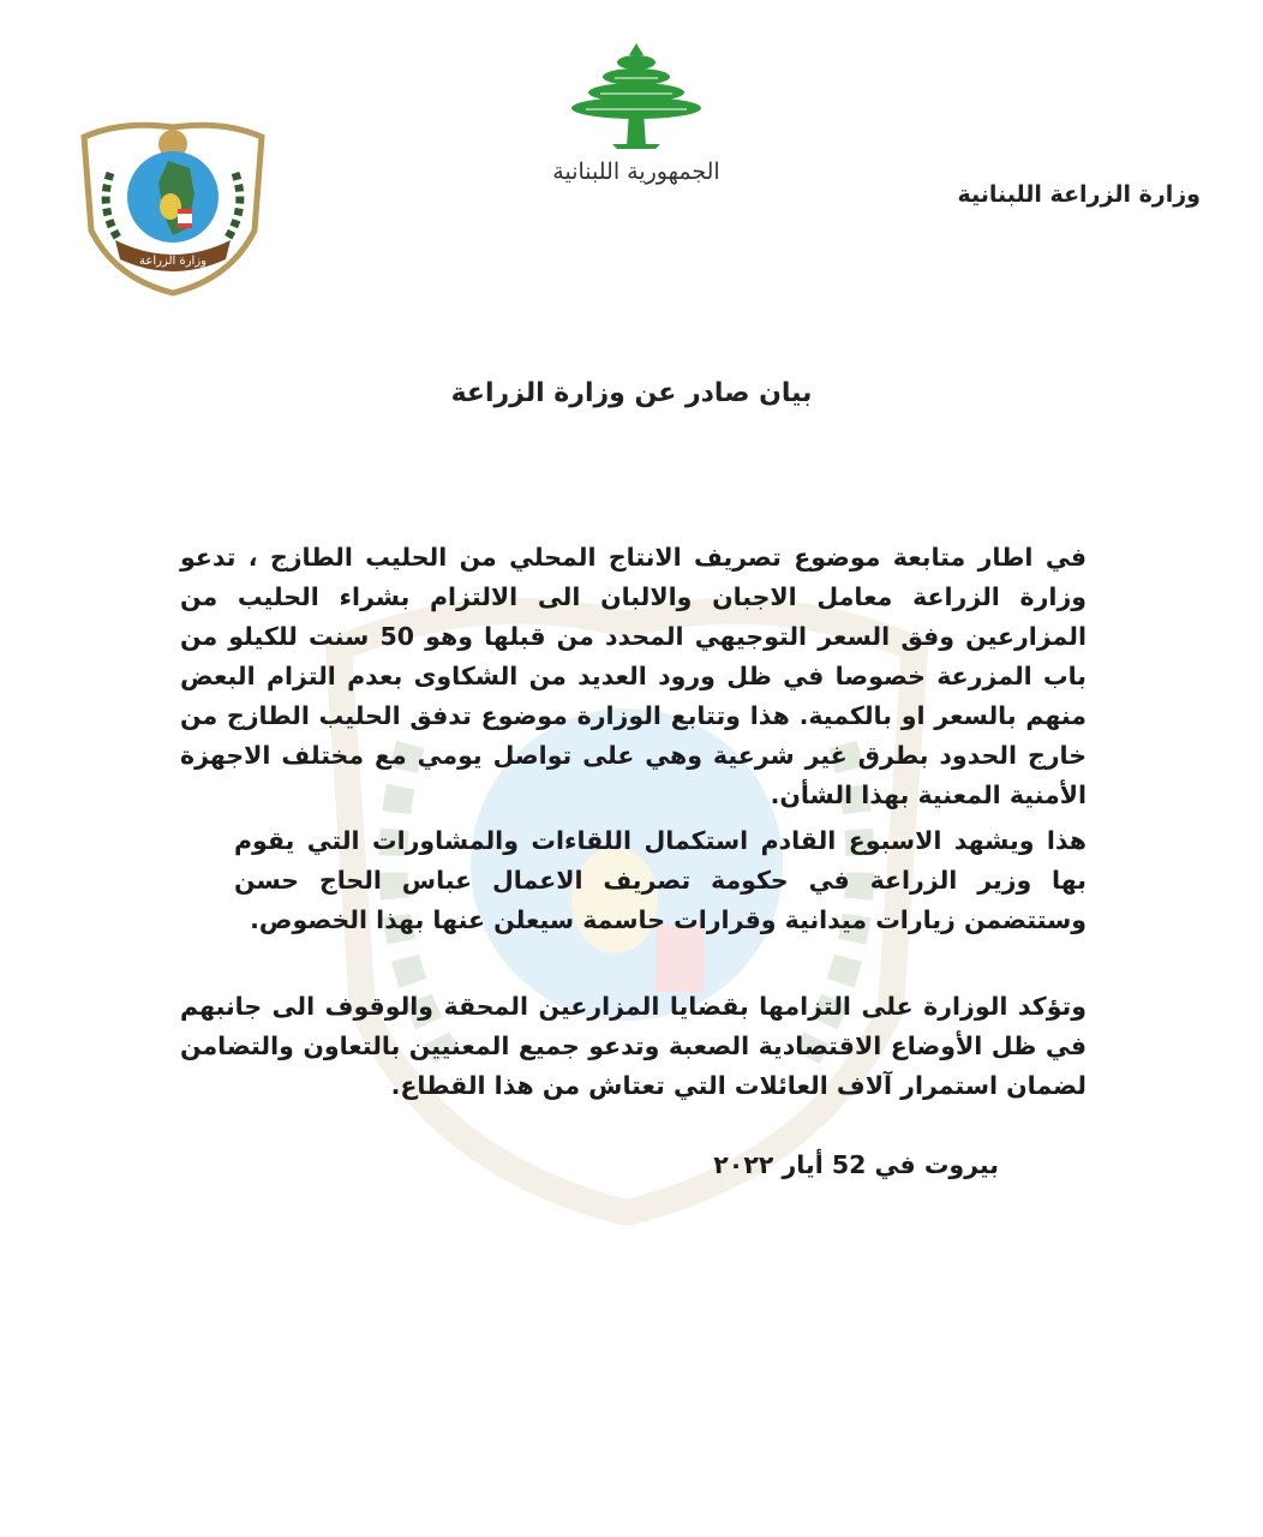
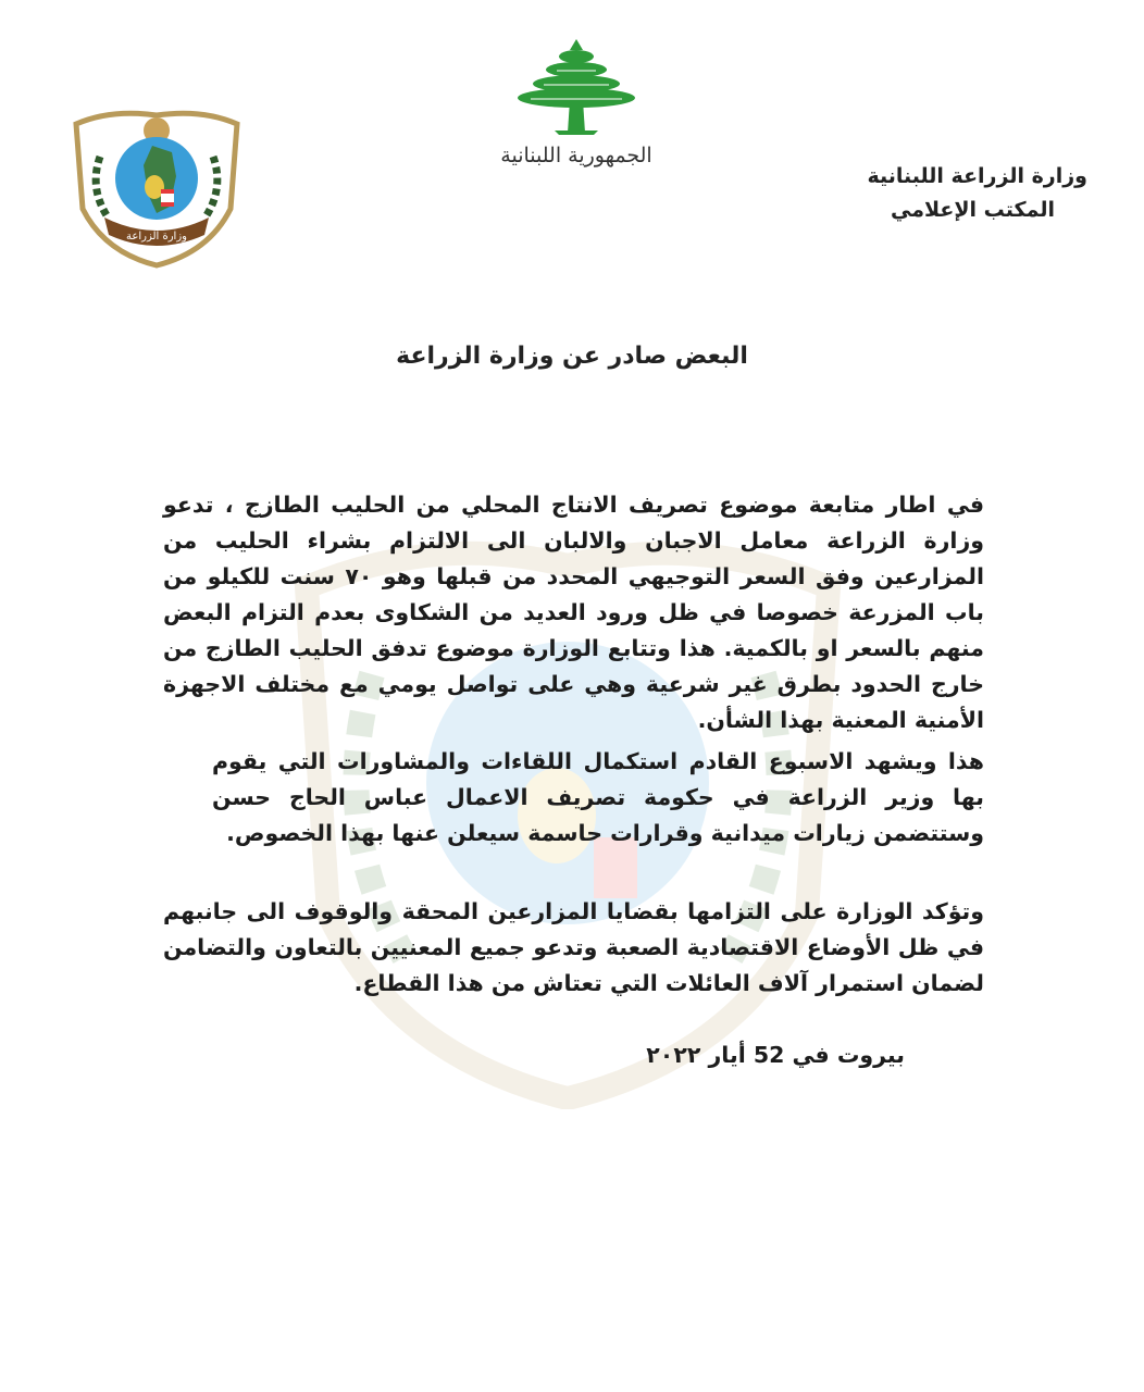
  وزارة الزراعة
  الجمهورية اللبنانية
  وزارة الزراعة اللبنانية
+ المكتب الإعلامي
- بيان صادر عن وزارة الزراعة
+ البعض صادر عن وزارة الزراعة
- في اطار متابعة موضوع تصريف الانتاج المحلي من الحليب الطازج ، تدعو وزارة الزراعة معامل الاجبان والالبان الى الالتزام بشراء الحليب من المزارعين وفق السعر التوجيهي المحدد من قبلها وهو 50 سنت للكيلو من باب المزرعة خصوصا في ظل ورود العديد من الشكاوى بعدم التزام البعض منهم بالسعر او بالكمية. هذا وتتابع الوزارة موضوع تدفق الحليب الطازج من خارج الحدود بطرق غير شرعية وهي على تواصل يومي مع مختلف الاجهزة الأمنية المعنية بهذا الشأن.
+ في اطار متابعة موضوع تصريف الانتاج المحلي من الحليب الطازج ، تدعو وزارة الزراعة معامل الاجبان والالبان الى الالتزام بشراء الحليب من المزارعين وفق السعر التوجيهي المحدد من قبلها وهو ٧٠ سنت للكيلو من باب المزرعة خصوصا في ظل ورود العديد من الشكاوى بعدم التزام البعض منهم بالسعر او بالكمية. هذا وتتابع الوزارة موضوع تدفق الحليب الطازج من خارج الحدود بطرق غير شرعية وهي على تواصل يومي مع مختلف الاجهزة الأمنية المعنية بهذا الشأن.
  هذا ويشهد الاسبوع القادم استكمال اللقاءات والمشاورات التي يقوم بها وزير الزراعة في حكومة تصريف الاعمال عباس الحاج حسن وستتضمن زيارات ميدانية وقرارات حاسمة سيعلن عنها بهذا الخصوص.
  وتؤكد الوزارة على التزامها بقضايا المزارعين المحقة والوقوف الى جانبهم في ظل الأوضاع الاقتصادية الصعبة وتدعو جميع المعنيين بالتعاون والتضامن لضمان استمرار آلاف العائلات التي تعتاش من هذا القطاع.
  بيروت في 52 أيار ٢٠٢٢
